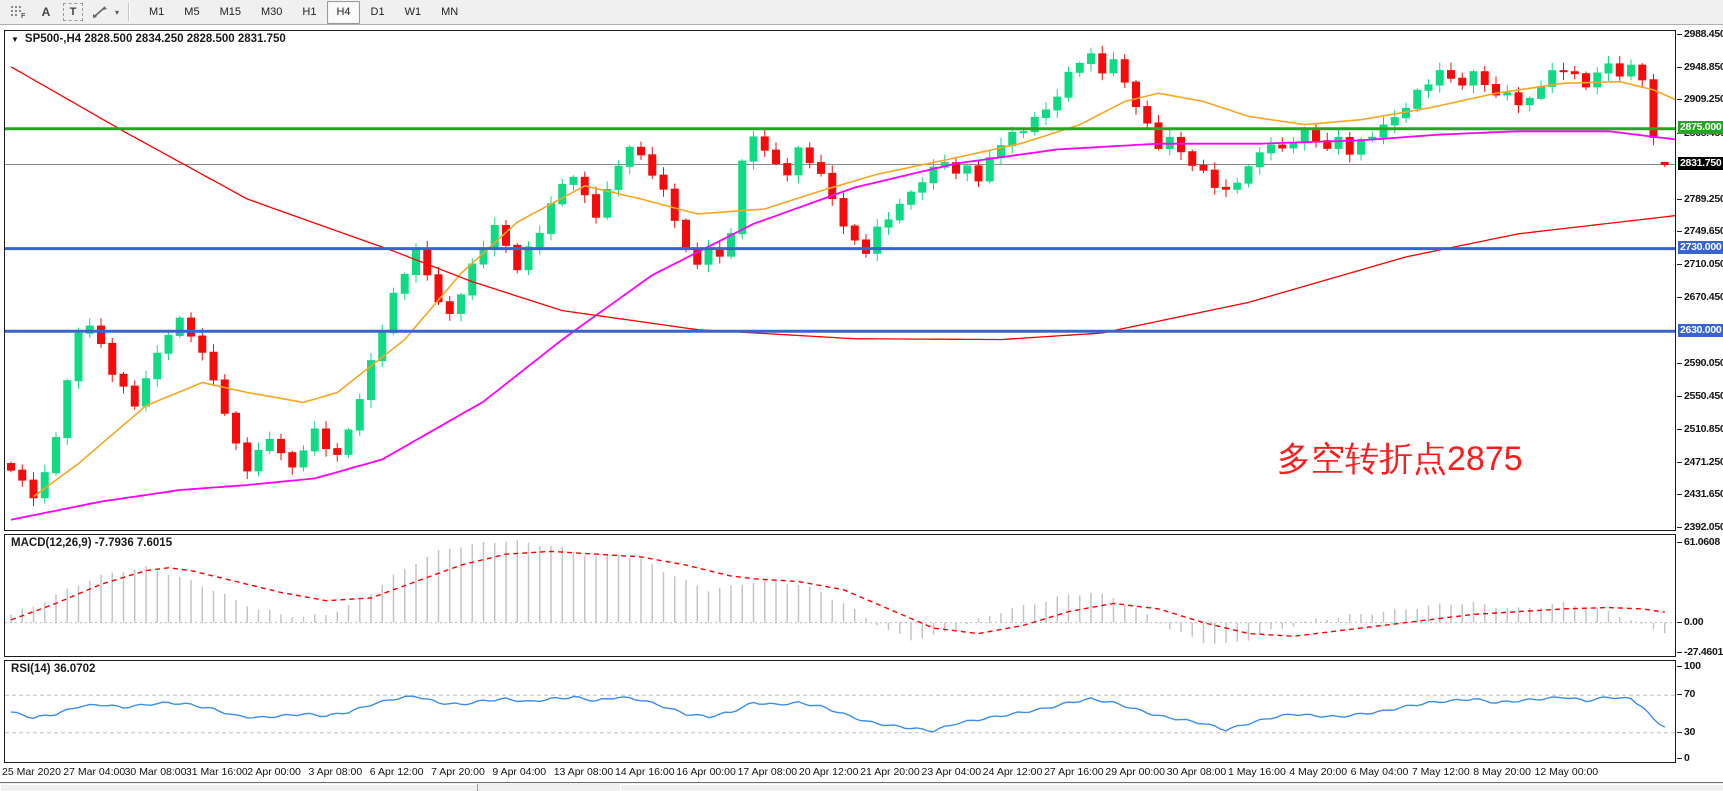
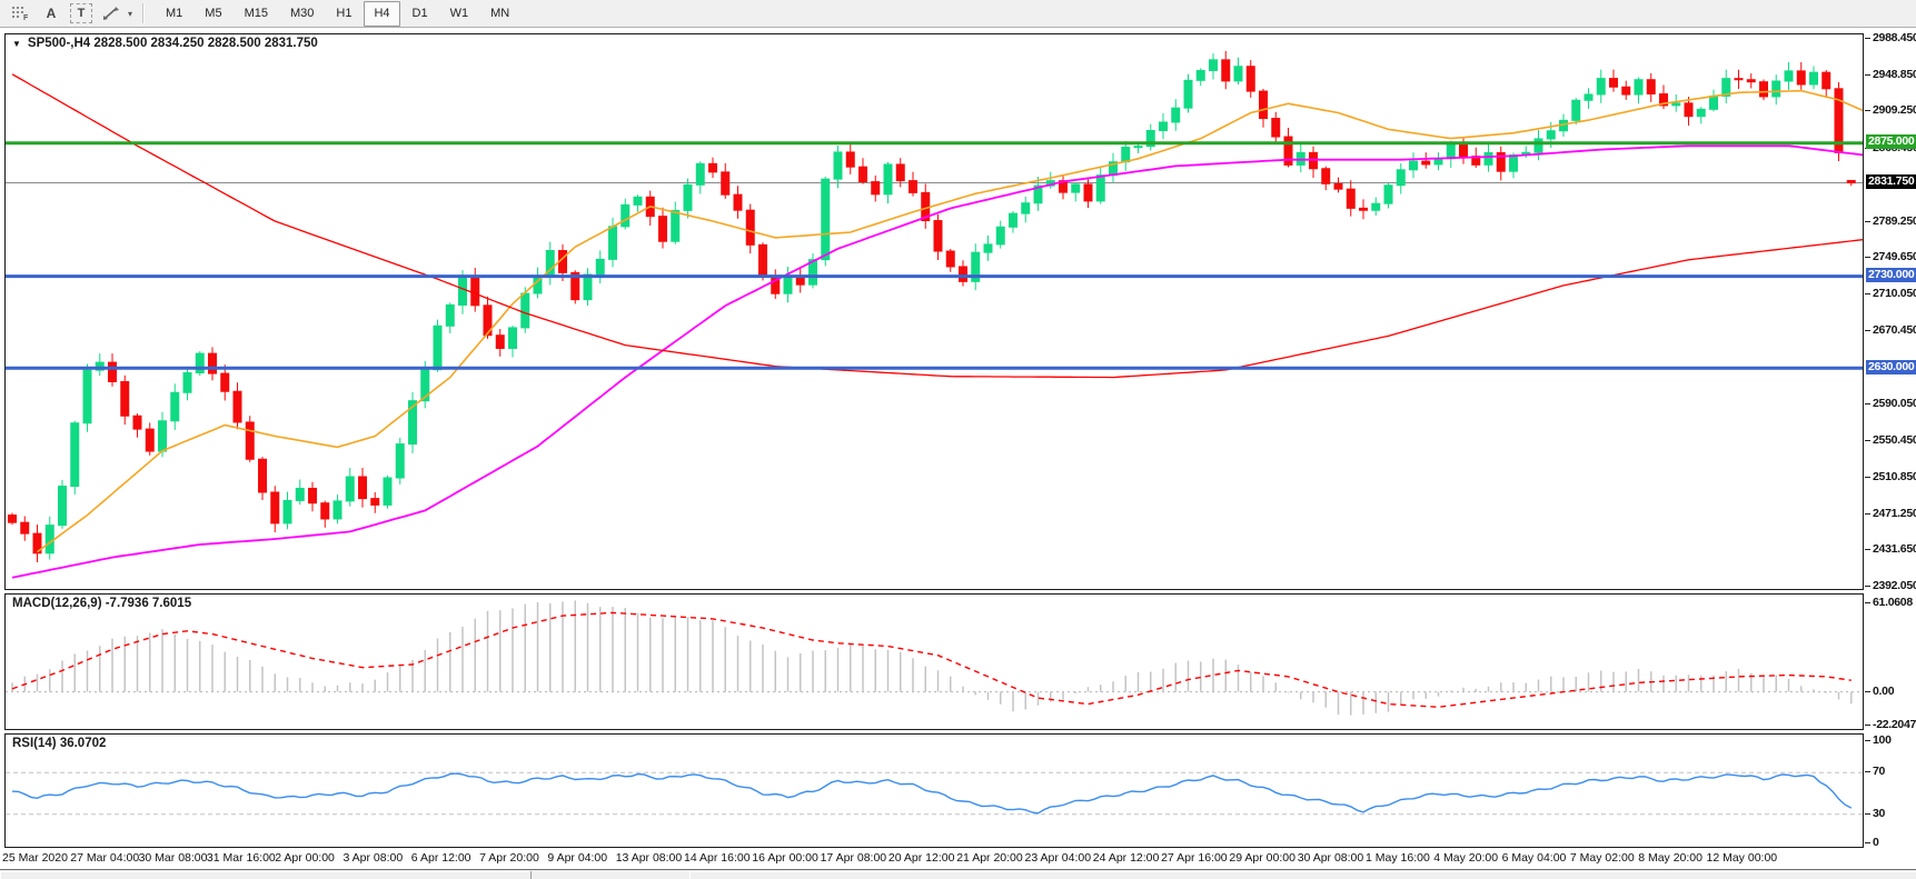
  A
  T
  ▾
  M1
  M5
  M15
  M30
  H1
  H4
  D1
  W1
  MN
  ▼
  SP500-,H4 2828.500 2834.250 2828.500 2831.750
- 多空转折点2875
  MACD(12,26,9) -7.7936 7.6015
  RSI(14) 36.0702
  2988.45
  2948.85
  2909.25
  2789.25
  2749.65
  2710.05
  2670.45
  2590.05
  2550.45
  2510.85
  2471.25
  2431.65
  2392.05
  2875.000
  2730.000
  2630.000
  2831.750
  61.0608
  0.00
- -27.4601
+ -22.2047
  100
  70
  30
  0
  25 Mar 2020
  27 Mar 04:00
  30 Mar 08:00
  31 Mar 16:00
  2 Apr 00:00
  3 Apr 08:00
  6 Apr 12:00
  7 Apr 20:00
  9 Apr 04:00
  13 Apr 08:00
  14 Apr 16:00
  16 Apr 00:00
  17 Apr 08:00
  20 Apr 12:00
  21 Apr 20:00
  23 Apr 04:00
  24 Apr 12:00
  27 Apr 16:00
  29 Apr 00:00
  30 Apr 08:00
  1 May 16:00
  4 May 20:00
  6 May 04:00
- 7 May 12:00
+ 7 May 02:00
  8 May 20:00
  12 May 00:00
